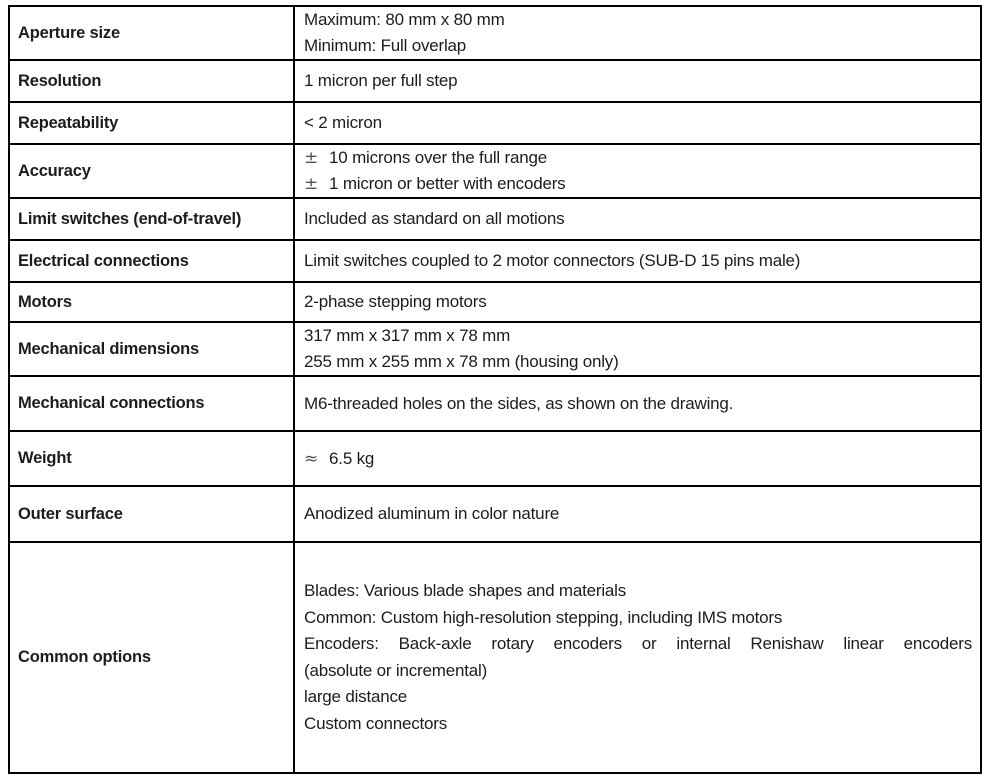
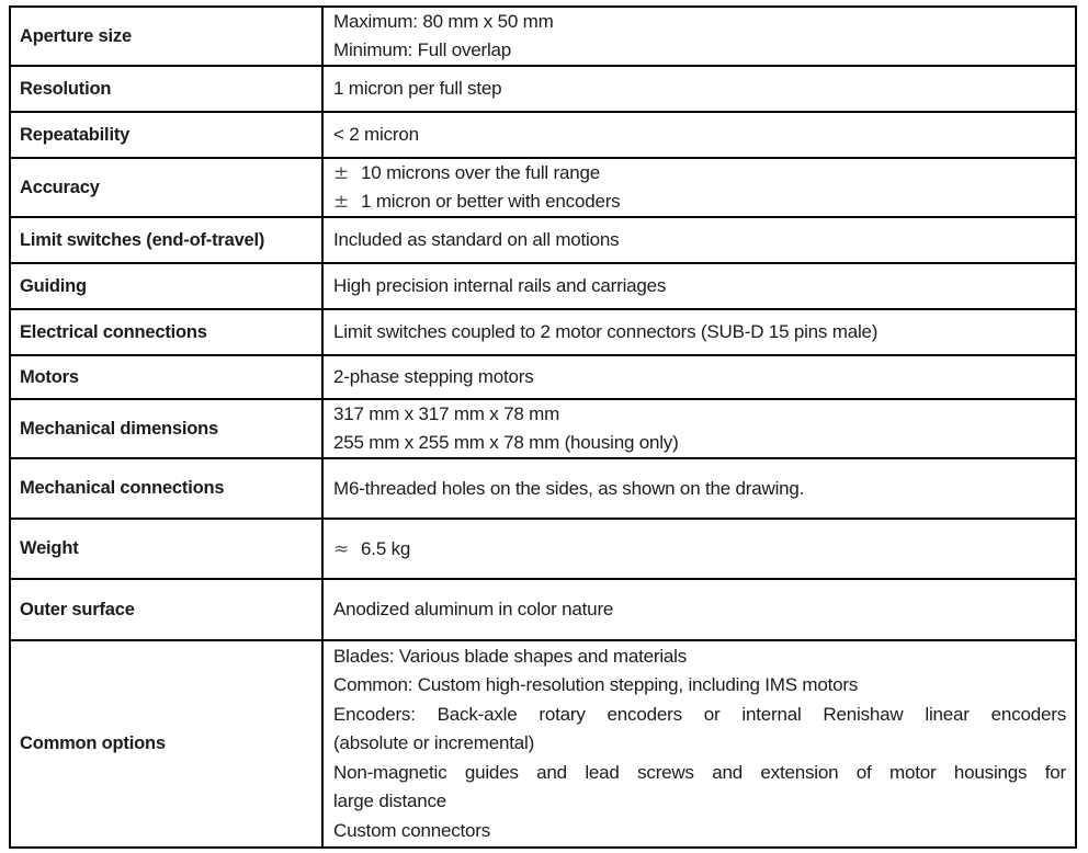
  Aperture size
- Maximum: 80 mm x 80 mm
+ Maximum: 80 mm x 50 mm
  Minimum: Full overlap
  Resolution
  1 micron per full step
  Repeatability
  < 2 micron
  Accuracy
  ± 10 microns over the full range
  ± 1 micron or better with encoders
  Limit switches (end-of-travel)
  Included as standard on all motions
+ Guiding
+ High precision internal rails and carriages
  Electrical connections
  Limit switches coupled to 2 motor connectors (SUB-D 15 pins male)
  Motors
  2-phase stepping motors
  Mechanical dimensions
  317 mm x 317 mm x 78 mm
  255 mm x 255 mm x 78 mm (housing only)
  Mechanical connections
  M6-threaded holes on the sides, as shown on the drawing.
  Weight
  ≈ 6.5 kg
  Outer surface
  Anodized aluminum in color nature
  Common options
  Blades: Various blade shapes and materials
  Common: Custom high-resolution stepping, including IMS motors
  Encoders: Back-axle rotary encoders or internal Renishaw linear encoders
  (absolute or incremental)
+ Non-magnetic guides and lead screws and extension of motor housings for
  large distance
  Custom connectors
